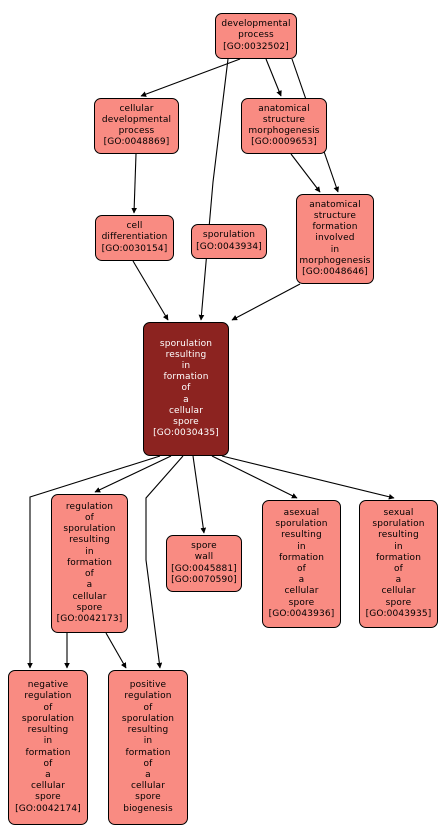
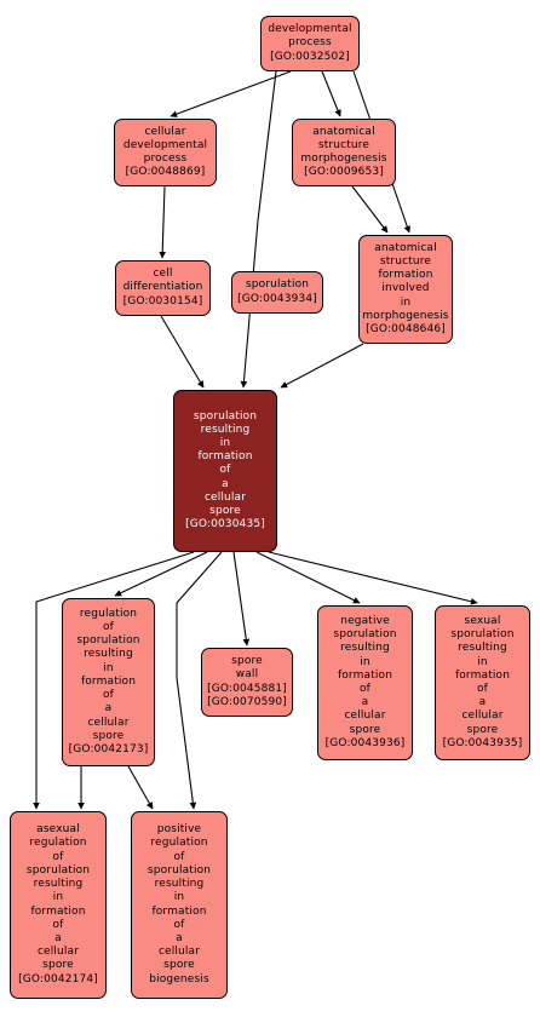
  developmental
  process
  [GO:0032502]
  cellular
  developmental
  process
  [GO:0048869]
  anatomical
  structure
  morphogenesis
  [GO:0009653]
  anatomical
  structure
  formation
  involved
  in
  morphogenesis
  [GO:0048646]
  cell
  differentiation
  [GO:0030154]
  sporulation
  [GO:0043934]
  sporulation
  resulting
  in
  formation
  of
  a
  cellular
  spore
  [GO:0030435]
  regulation
  of
  sporulation
  resulting
  in
  formation
  of
  a
  cellular
  spore
  [GO:0042173]
  spore
  wall
  [GO:0045881]
  [GO:0070590]
- asexual
+ negative
  sporulation
  resulting
  in
  formation
  of
  a
  cellular
  spore
  [GO:0043936]
  sexual
  sporulation
  resulting
  in
  formation
  of
  a
  cellular
  spore
  [GO:0043935]
- negative
+ asexual
  regulation
  of
  sporulation
  resulting
  in
  formation
  of
  a
  cellular
  spore
  [GO:0042174]
  positive
  regulation
  of
  sporulation
  resulting
  in
  formation
  of
  a
  cellular
  spore
  biogenesis
